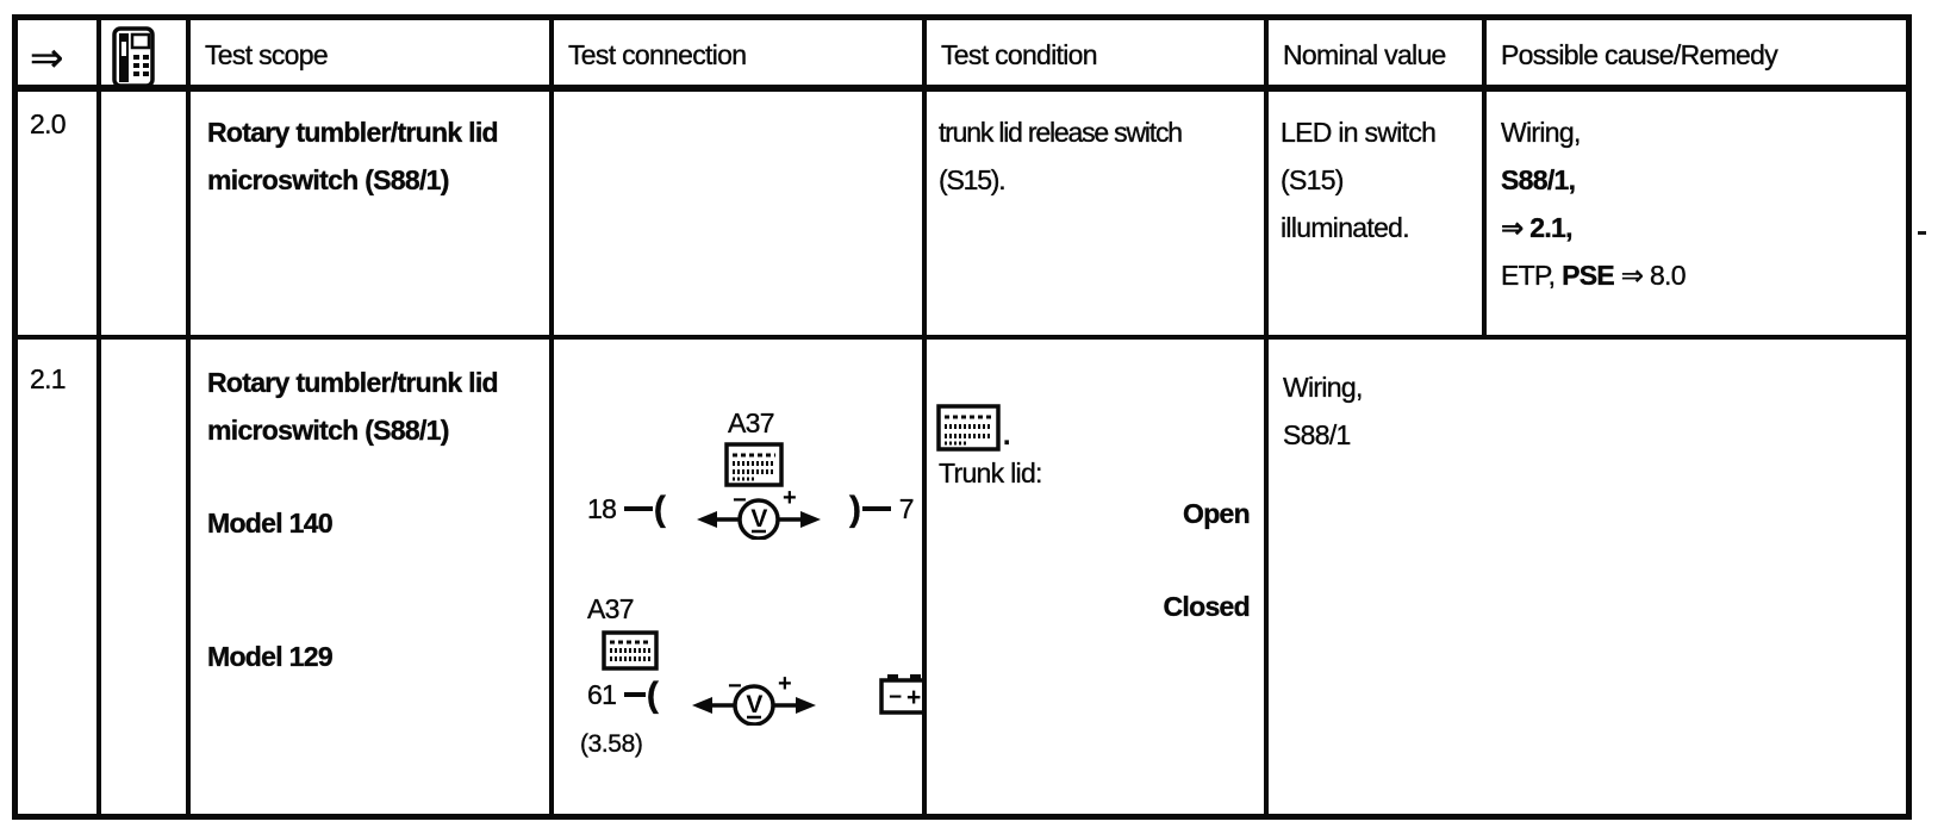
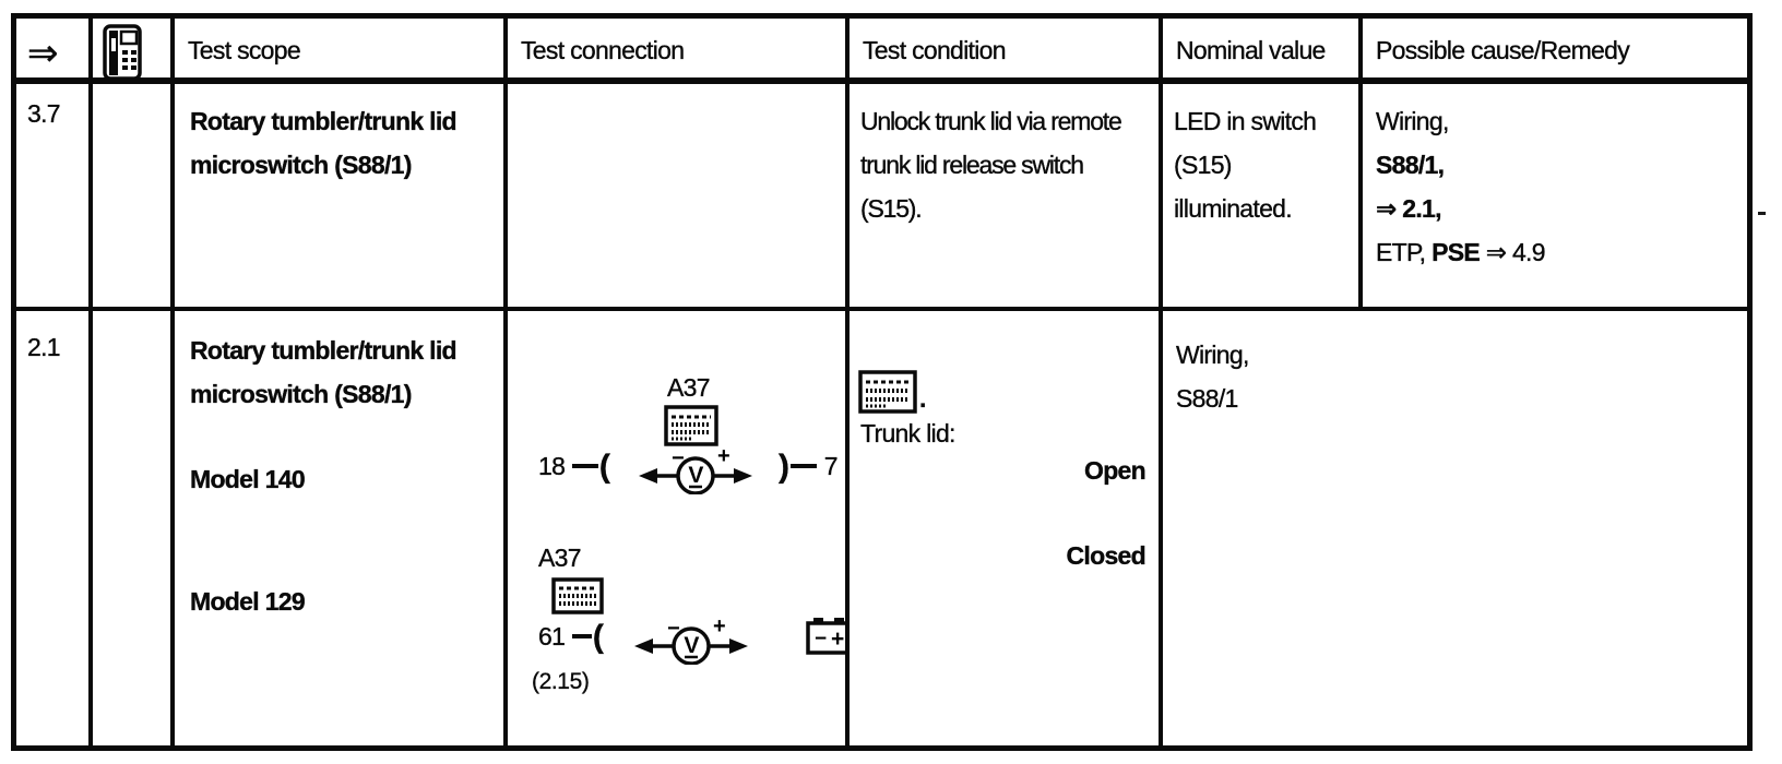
  ⇒
  Test scope
  Test connection
  Test condition
  Nominal value
  Possible cause/Remedy
- 2.0
+ 3.7
  Rotary tumbler/trunk lid
  microswitch (S88/1)
+ Unlock trunk lid via remote
  trunk lid release switch
  (S15).
  LED in switch
  (S15)
  illuminated.
  Wiring,
  S88/1,
  ⇒ 2.1,
- ETP, PSE ⇒ 8.0
+ ETP, PSE ⇒ 4.9
  2.1
  Rotary tumbler/trunk lid
  microswitch (S88/1)
  Model 140
  Model 129
  A37
  18 (
  −
  V
  +
  ) 7
  A37
  61 (
  −
  V
  +
  −
  +
- (3.58)
+ (2.15)
  .
  Trunk lid:
  Open
  Closed
  Wiring,
  S88/1
